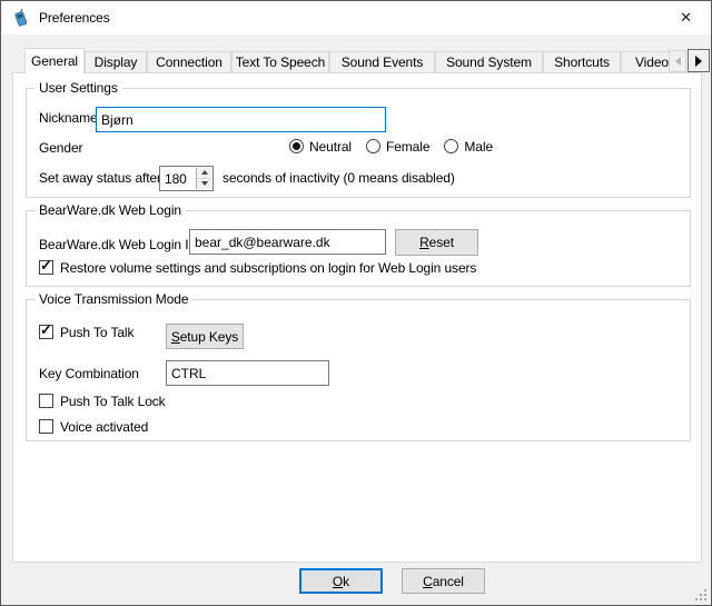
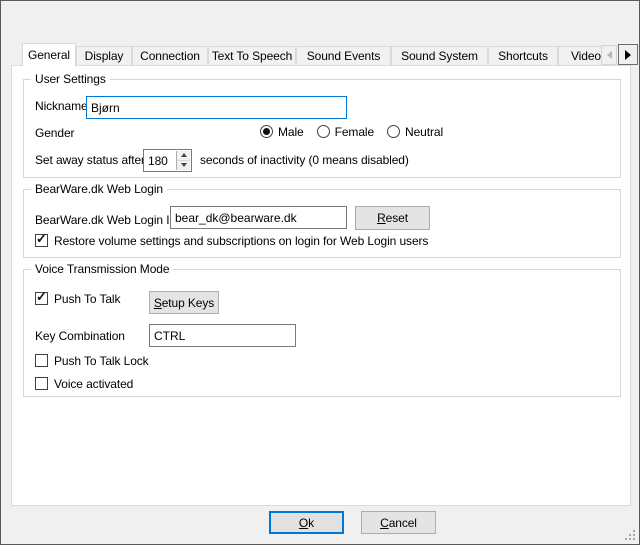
- Preferences
- ✕
  General
  Display
  Connection
  Text To Speech
  Sound Events
  Sound System
  Shortcuts
  Video
  User Settings
  Nickname
  Bjørn
  Gender
- Neutral
+ Male
  Female
- Male
+ Neutral
  Set away status afte
  180
  seconds of inactivity (0 means disabled)
  BearWare.dk Web Login
  BearWare.dk Web Login I
  bear_dk@bearware.dk
  Reset
  ✓
  Restore volume settings and subscriptions on login for Web Login users
  Voice Transmission Mode
  ✓
  Push To Talk
  Setup Keys
  Key Combination
  CTRL
  Push To Talk Lock
  Voice activated
  Ok
  Cancel
